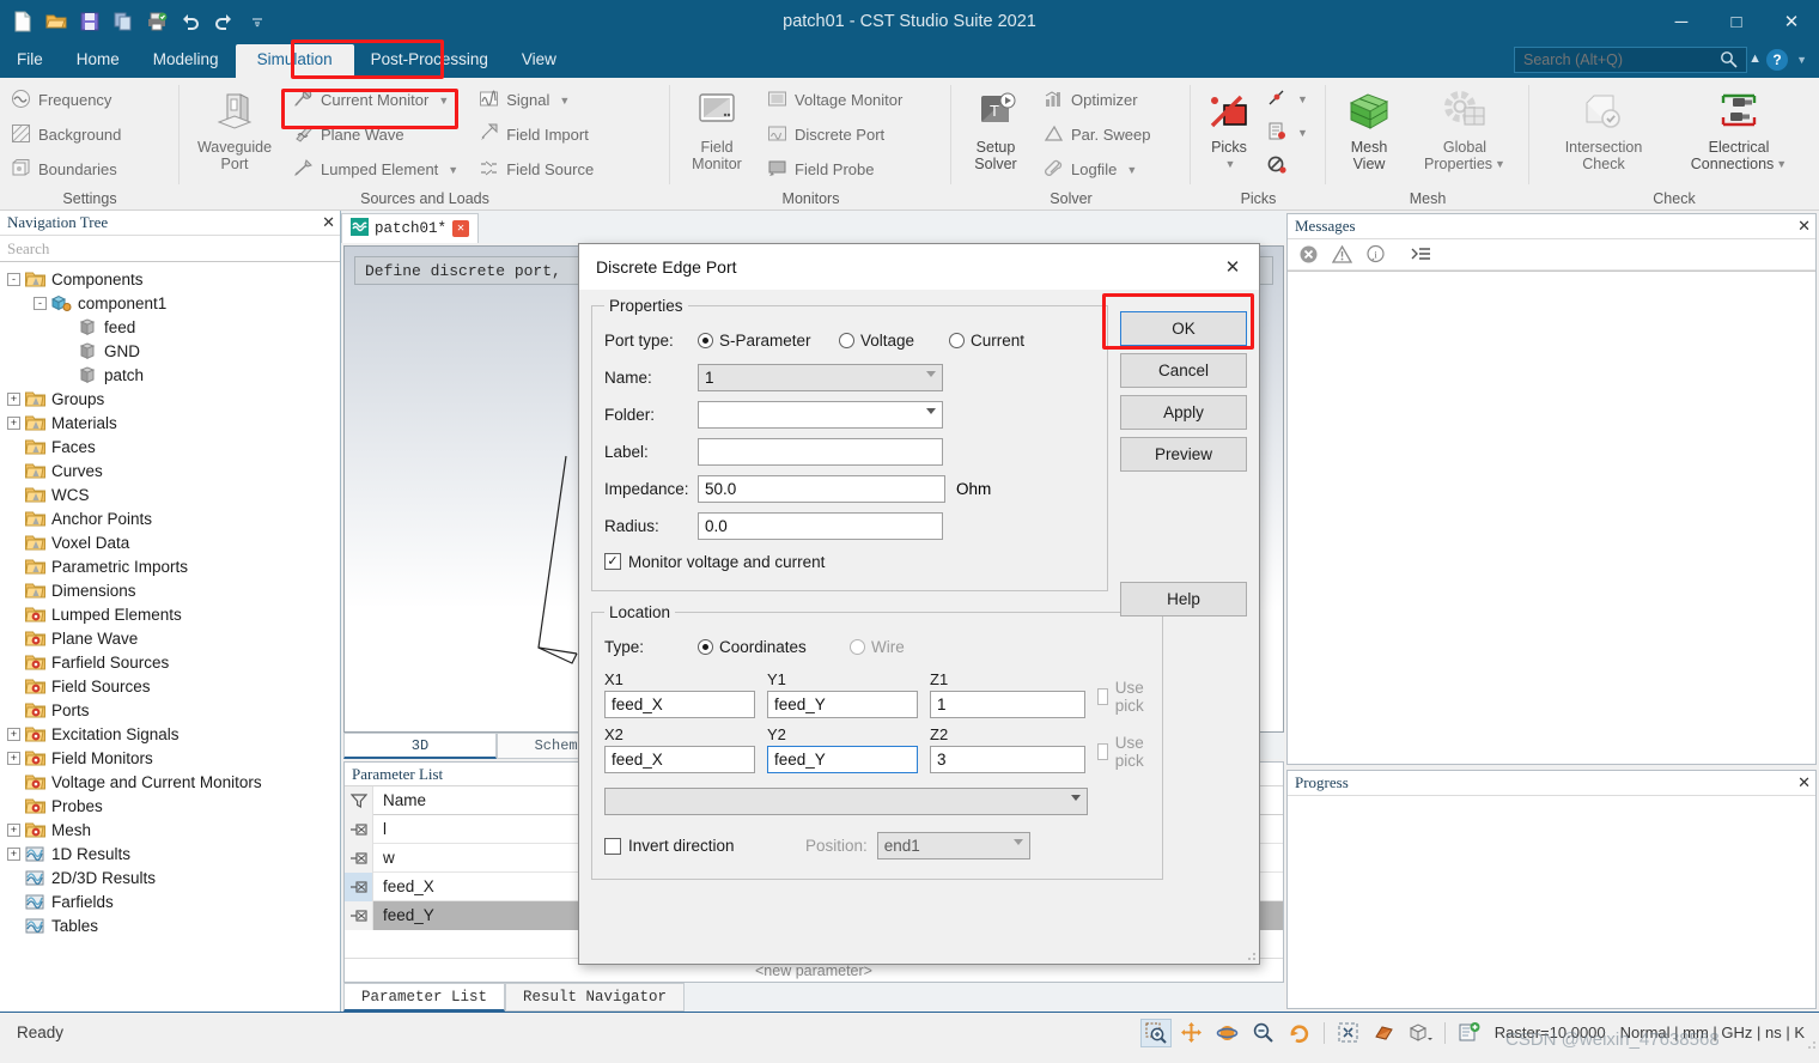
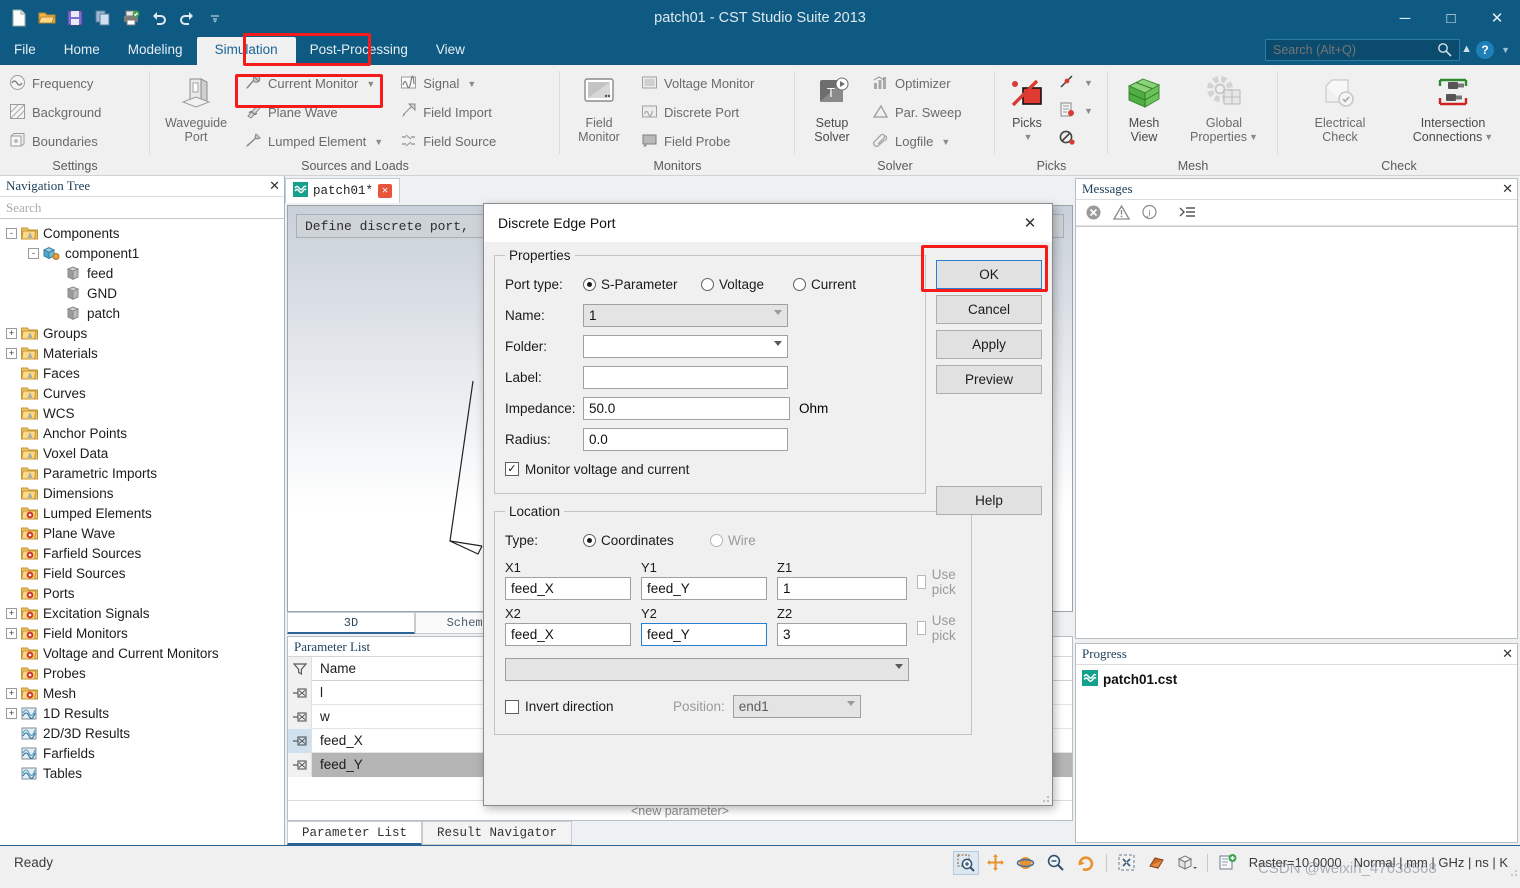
- patch01 - CST Studio Suite 2021
+ patch01 - CST Studio Suite 2013
  ─
  □
  ✕
  File
  Home
  Modeling
  Simulation
  Post-Processing
  View
  Search (Alt+Q)
  ▲
  ?
  ▼
  Frequency
  Background
  Boundaries
  Settings
  Waveguide
  Port
  Current Monitor
  ▼
  Plane Wave
  Lumped Element
  ▼
  Signal
  ▼
  Field Import
  Field Source
  Sources and Loads
  Field
  Monitor
  Voltage Monitor
  Discrete Port
  Field Probe
  Monitors
  T
  Setup
  Solver
  Optimizer
  Par. Sweep
  Logfile
  ▼
  Solver
  Picks
  ▼
  ▼
  ▼
  Picks
  Mesh
  View
  Global
  Properties
  ▼
  Mesh
- Intersection
+ Electrical
  Check
- Electrical
+ Intersection
  Connections
  ▼
  Check
  Navigation Tree
  ✕
  Search
  -
  Components
  -
  component1
  feed
  GND
  patch
  +
  Groups
  +
  Materials
  Faces
  Curves
  WCS
  Anchor Points
  Voxel Data
  Parametric Imports
  Dimensions
  Lumped Elements
  Plane Wave
  Farfield Sources
  Field Sources
  Ports
  +
  Excitation Signals
  +
  Field Monitors
  Voltage and Current Monitors
  Probes
  +
  Mesh
  +
  1D Results
  2D/3D Results
  Farfields
  Tables
  patch01*
  ✕
  Define discrete port,
  3D
  Parameter List
  Name
  l
  w
  feed_X
  feed_Y
  <new parameter>
  Parameter List
  Result Navigator
  Messages
  ✕
  i
  Progress
  ✕
+ patch01.cst
  Ready
  Raster=10.0000
  Normal | mm | GHz | ns | K
  CSDN @weixin_47638568
  Discrete Edge Port
  ✕
  Properties
  Port type:
  S-Parameter
  Voltage
  Current
  Name:
  1
  Folder:
  Label:
  Impedance:
  50.0
  Ohm
  Radius:
  0.0
  ✓
  Monitor voltage and current
  Location
  Type:
  Coordinates
  Wire
  X1
  feed_X
  Y1
  feed_Y
  Z1
  1
  Use pick
  X2
  feed_X
  Y2
  feed_Y
  Z2
  3
  Use pick
  Invert direction
  Position:
  end1
  OK
  Cancel
  Apply
  Preview
  Help
